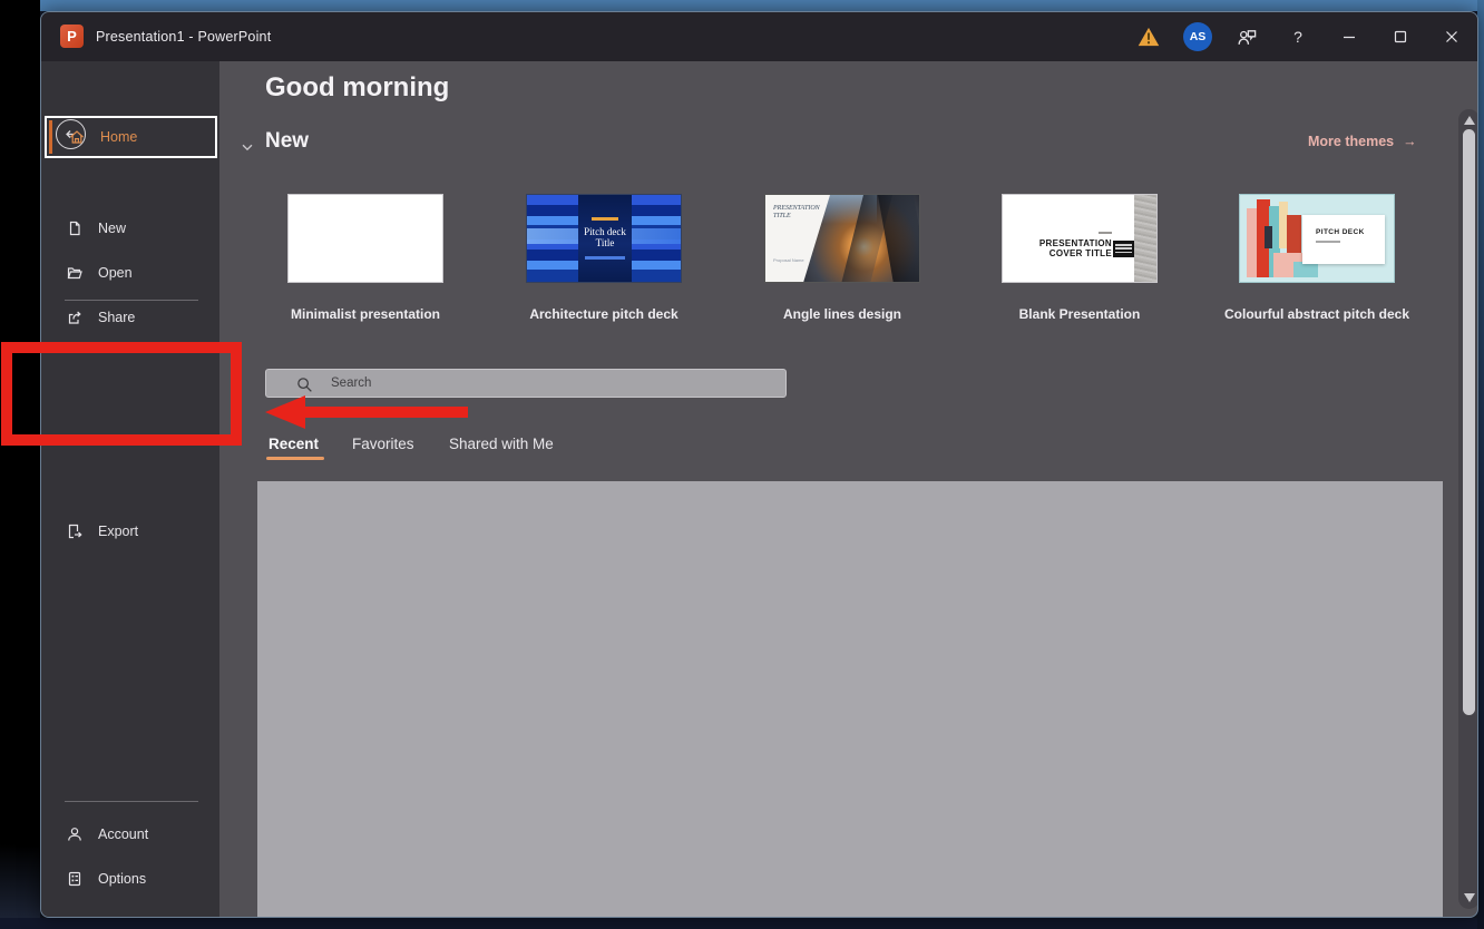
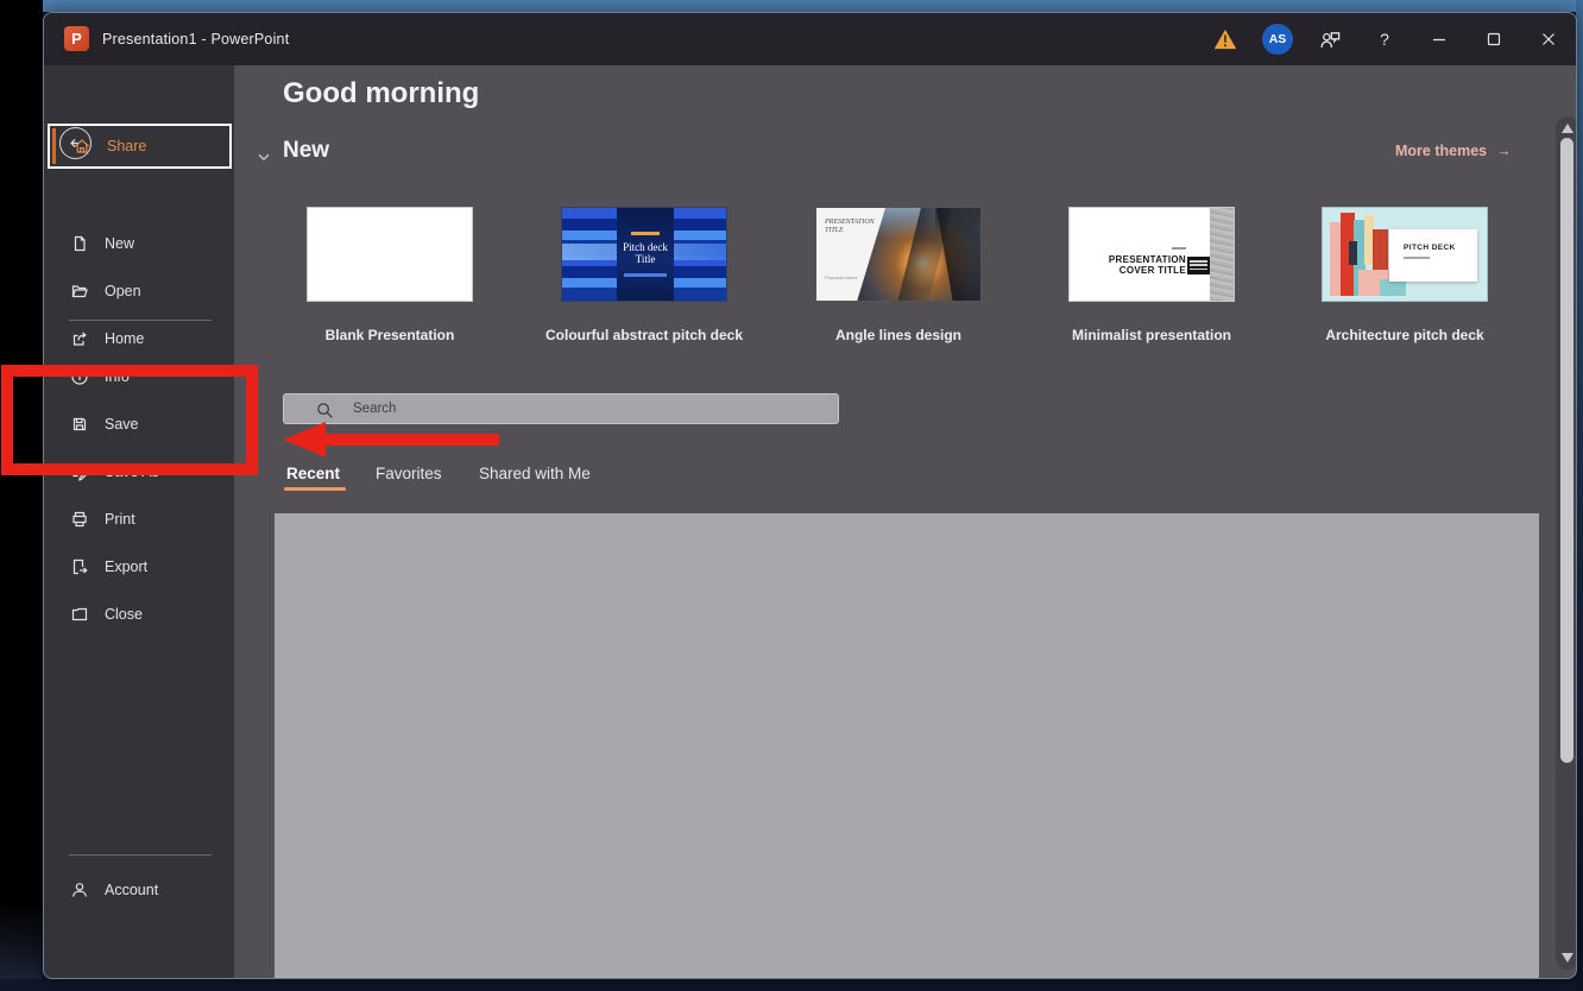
  P
  Presentation1 - PowerPoint
  AS
  ?
- Home
+ Share
  New
  Open
- Share
+ Home
+ Info
+ Save
+ Save As
+ Print
  Export
+ Close
  Account
- Options
  Good morning
  New
  More themes
  →
  Pitch deck Title
  PRESENTATION
  COVER TITLE
- Minimalist presentation
+ Blank Presentation
- Architecture pitch deck
+ Colourful abstract pitch deck
  Angle lines design
- Blank Presentation
+ Minimalist presentation
- Colourful abstract pitch deck
+ Architecture pitch deck
  Search
  Recent
  Favorites
  Shared with Me
